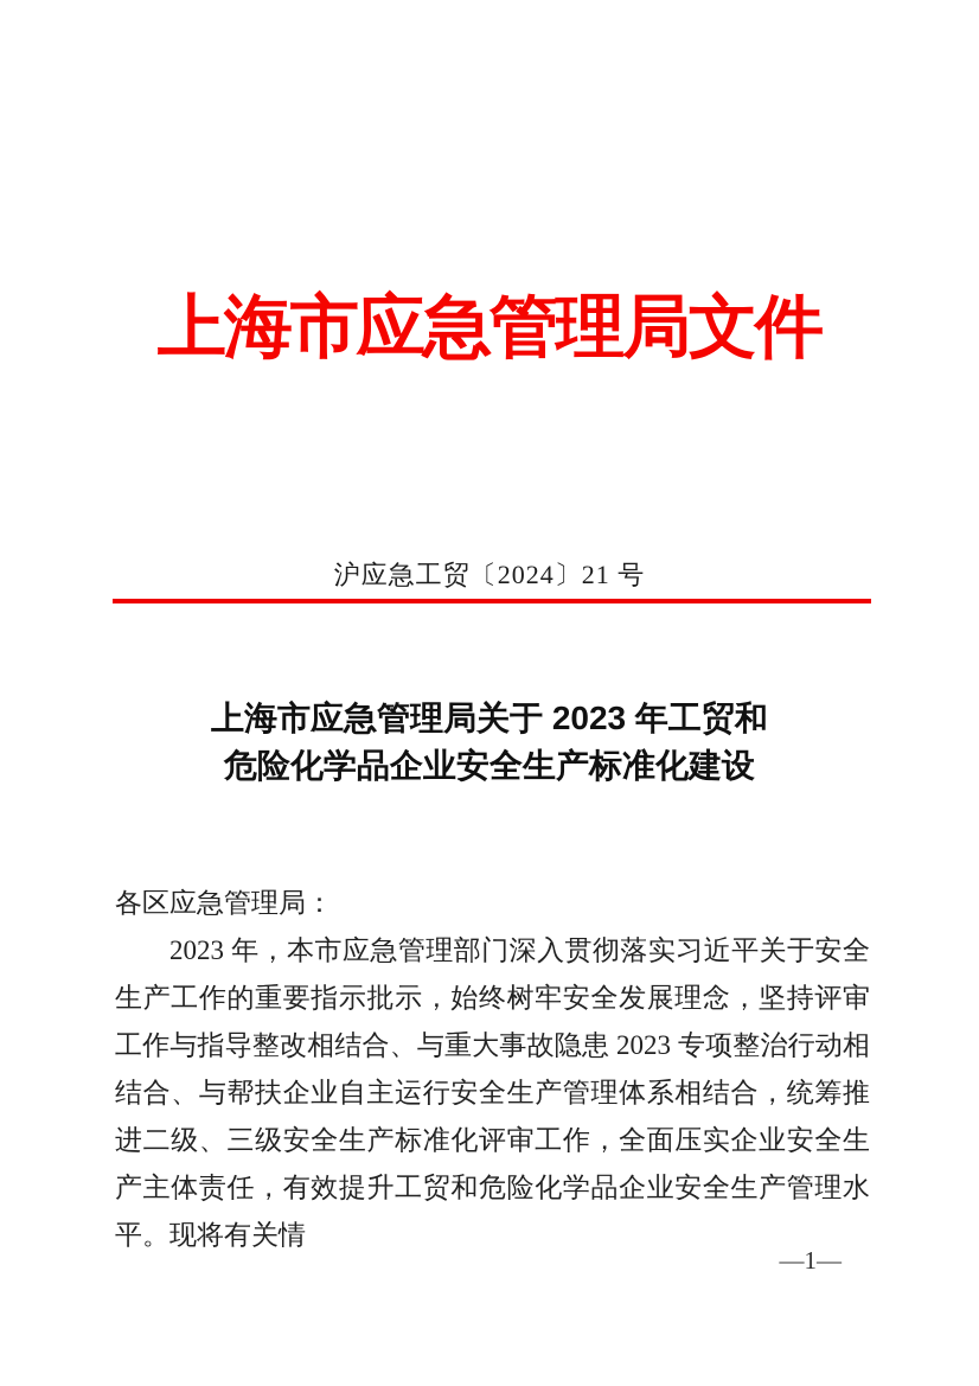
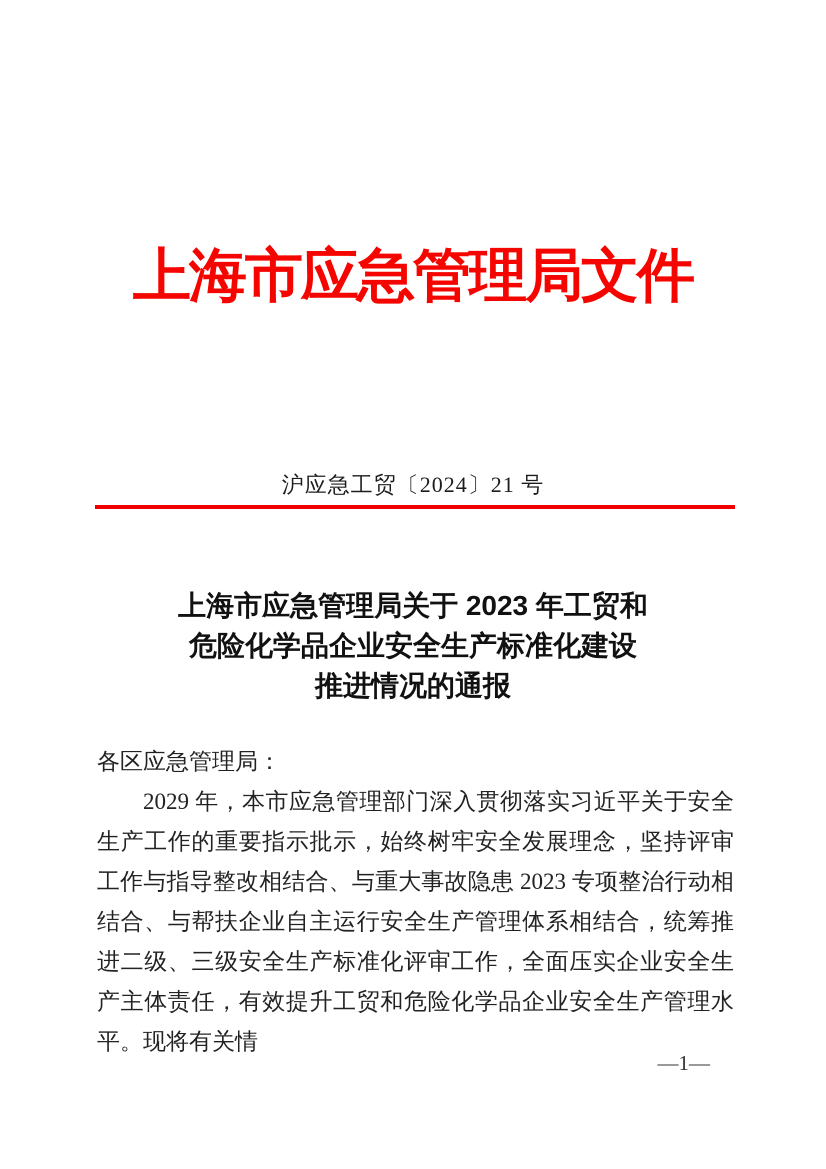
  上海市应急管理局文件
  沪应急工贸〔2024〕21 号
  上海市应急管理局关于 2023 年工贸和
  危险化学品企业安全生产标准化建设
+ 推进情况的通报
  各区应急管理局：
- 2023 年，本市应急管理部门深入贯彻落实习近平关于安全生产工作的重要指示批示，始终树牢安全发展理念，坚持评审工作与指导整改相结合、与重大事故隐患 2023 专项整治行动相结合、与帮扶企业自主运行安全生产管理体系相结合，统筹推进二级、三级安全生产标准化评审工作，全面压实企业安全生产主体责任，有效提升工贸和危险化学品企业安全生产管理水平。现将有关情
+ 2029 年，本市应急管理部门深入贯彻落实习近平关于安全生产工作的重要指示批示，始终树牢安全发展理念，坚持评审工作与指导整改相结合、与重大事故隐患 2023 专项整治行动相结合、与帮扶企业自主运行安全生产管理体系相结合，统筹推进二级、三级安全生产标准化评审工作，全面压实企业安全生产主体责任，有效提升工贸和危险化学品企业安全生产管理水平。现将有关情
  —1—
